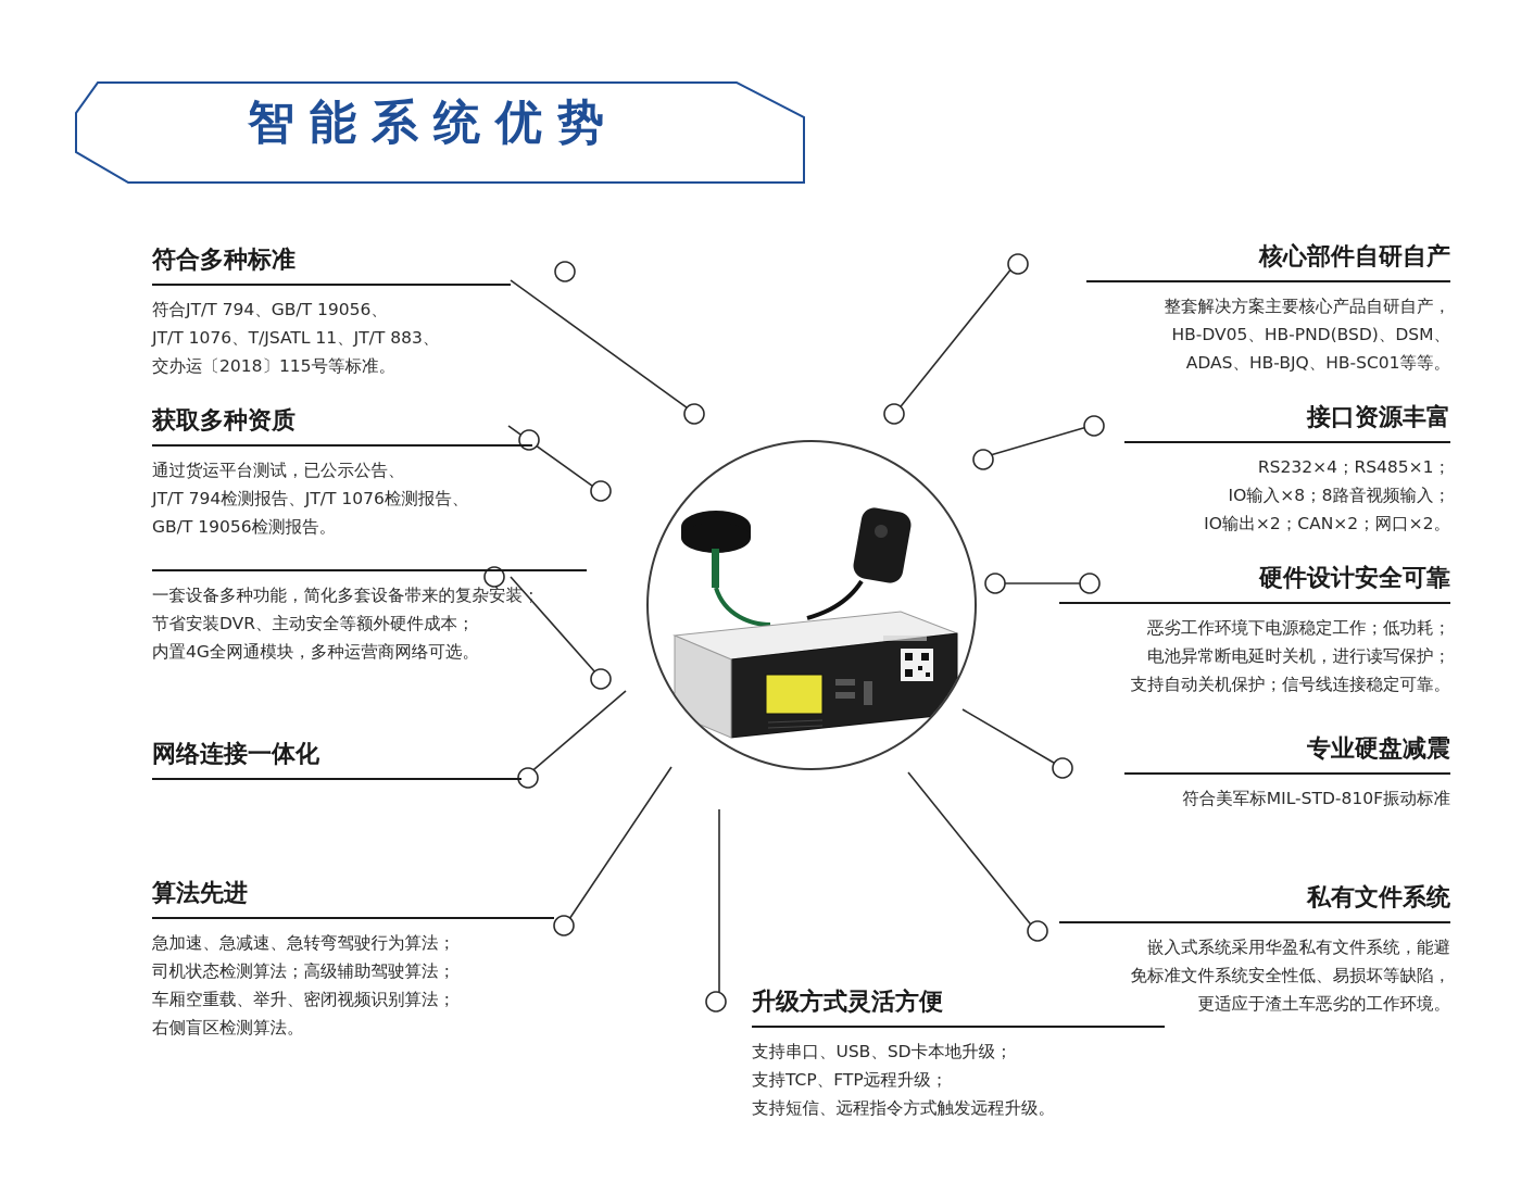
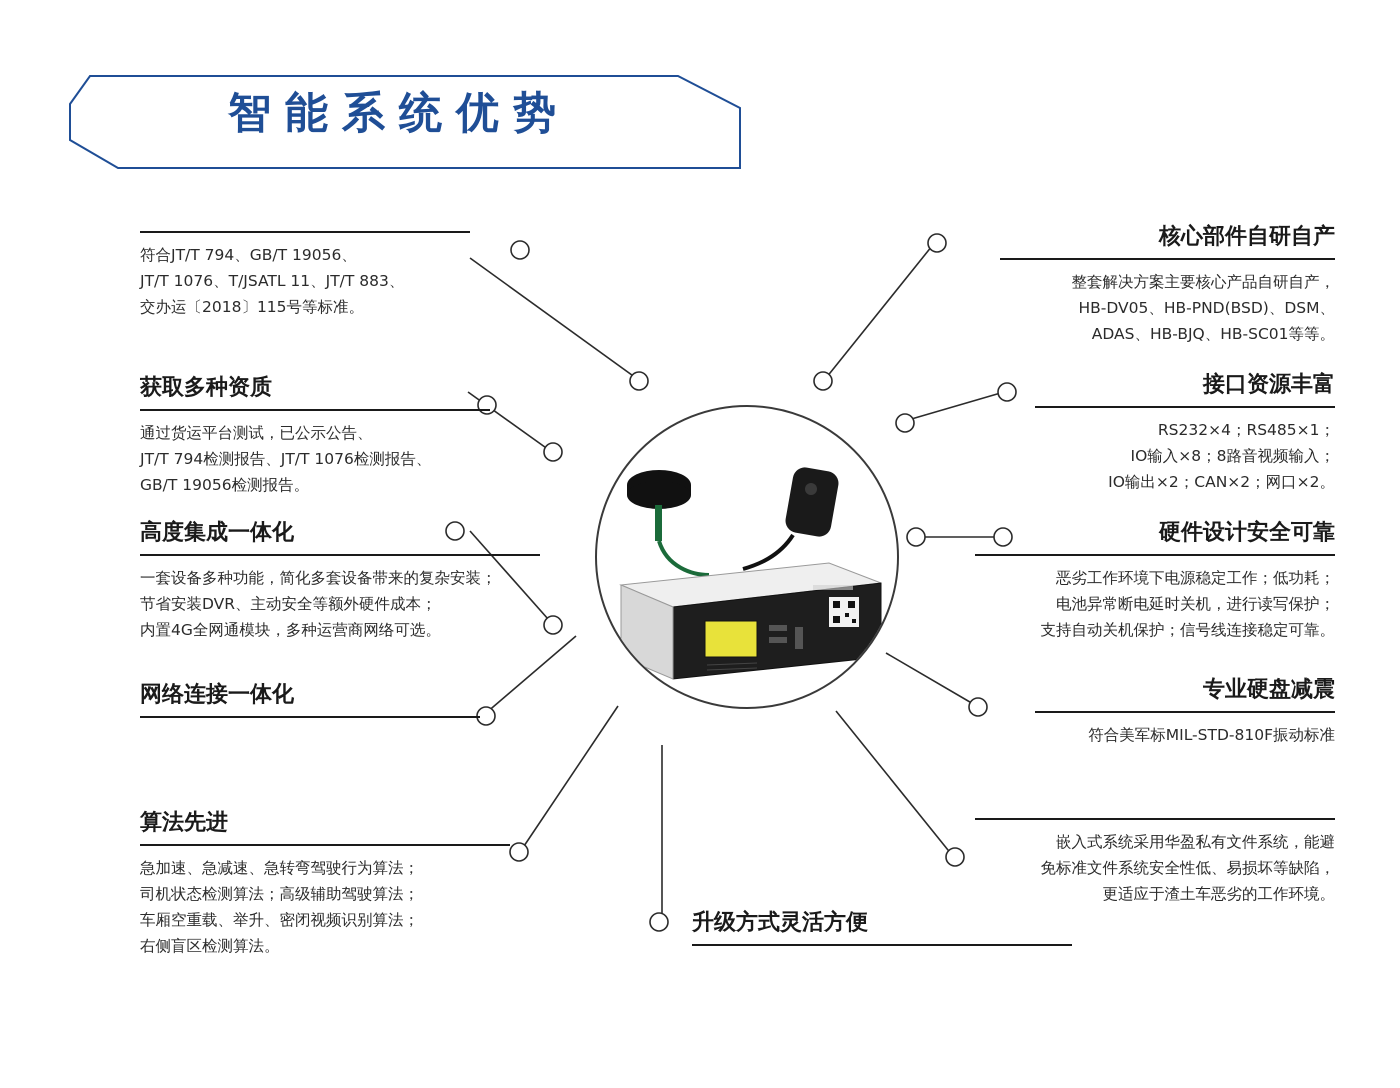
  智能系统优势
- 符合多种标准
  符合JT/T 794、GB/T 19056、
  JT/T 1076、T/JSATL 11、JT/T 883、
  交办运〔2018〕115号等标准。
  获取多种资质
  通过货运平台测试，已公示公告、
  JT/T 794检测报告、JT/T 1076检测报告、
  GB/T 19056检测报告。
+ 高度集成一体化
  一套设备多种功能，简化多套设备带来的复杂安装；
  节省安装DVR、主动安全等额外硬件成本；
  内置4G全网通模块，多种运营商网络可选。
  网络连接一体化
  算法先进
  急加速、急减速、急转弯驾驶行为算法；
  司机状态检测算法；高级辅助驾驶算法；
  车厢空重载、举升、密闭视频识别算法；
  右侧盲区检测算法。
  核心部件自研自产
  整套解决方案主要核心产品自研自产，
  HB-DV05、HB-PND(BSD)、DSM、
  ADAS、HB-BJQ、HB-SC01等等。
  接口资源丰富
  RS232×4；RS485×1；
  IO输入×8；8路音视频输入；
  IO输出×2；CAN×2；网口×2。
  硬件设计安全可靠
  恶劣工作环境下电源稳定工作；低功耗；
  电池异常断电延时关机，进行读写保护；
  支持自动关机保护；信号线连接稳定可靠。
  专业硬盘减震
  符合美军标MIL-STD-810F振动标准
- 私有文件系统
  嵌入式系统采用华盈私有文件系统，能避
  免标准文件系统安全性低、易损坏等缺陷，
  更适应于渣土车恶劣的工作环境。
  升级方式灵活方便
- 支持串口、USB、SD卡本地升级；
- 支持TCP、FTP远程升级；
- 支持短信、远程指令方式触发远程升级。
